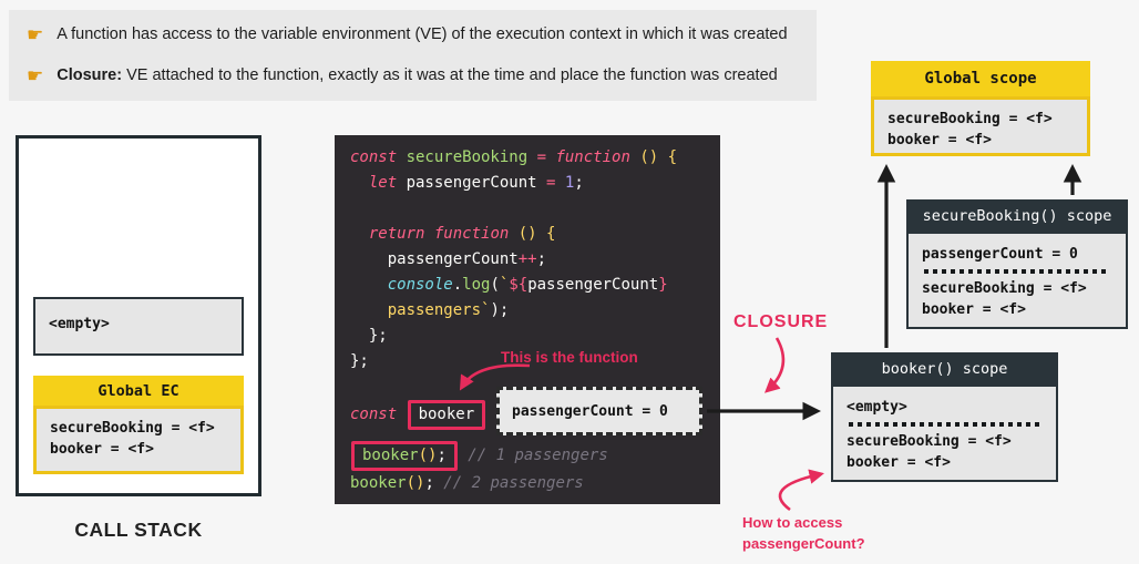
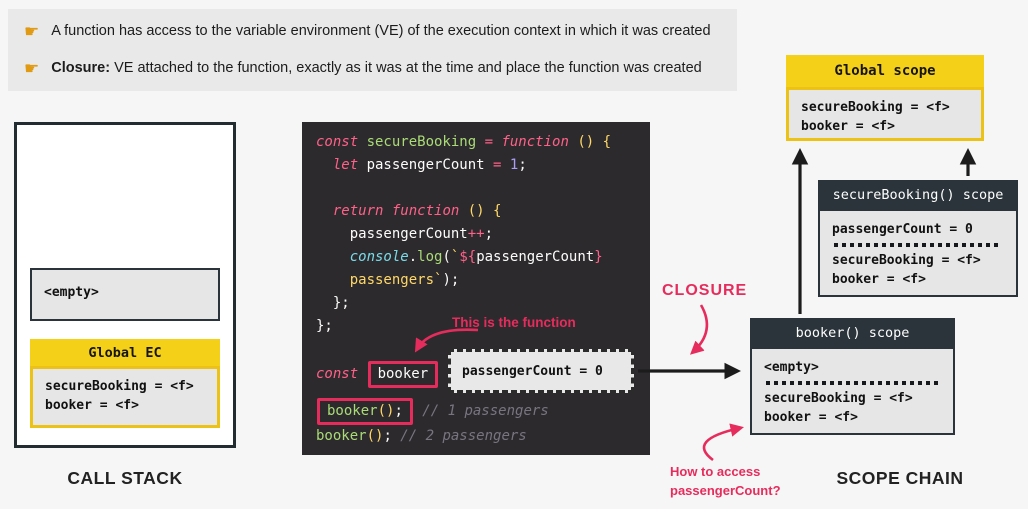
  ☛
  A function has access to the variable environment (VE) of the execution context in which it was created
  ☛
  Closure: VE attached to the function, exactly as it was at the time and place the function was created
  <empty>
  Global EC
  secureBooking = <f>
  booker = <f>
  CALL STACK
  const secureBooking = function () {
  let passengerCount = 1;
  return function () {
  passengerCount++;
  console.log(`${passengerCount}
  passengers`);
  };
  };
  const booker
  booker(); // 1 passengers
  booker(); // 2 passengers
  passengerCount = 0
  This is the function
  CLOSURE
  How to access
  passengerCount?
  Global scope
  secureBooking = <f>
  booker = <f>
  secureBooking() scope
  passengerCount = 0
  secureBooking = <f>
  booker = <f>
  booker() scope
  <empty>
  secureBooking = <f>
  booker = <f>
+ SCOPE CHAIN
